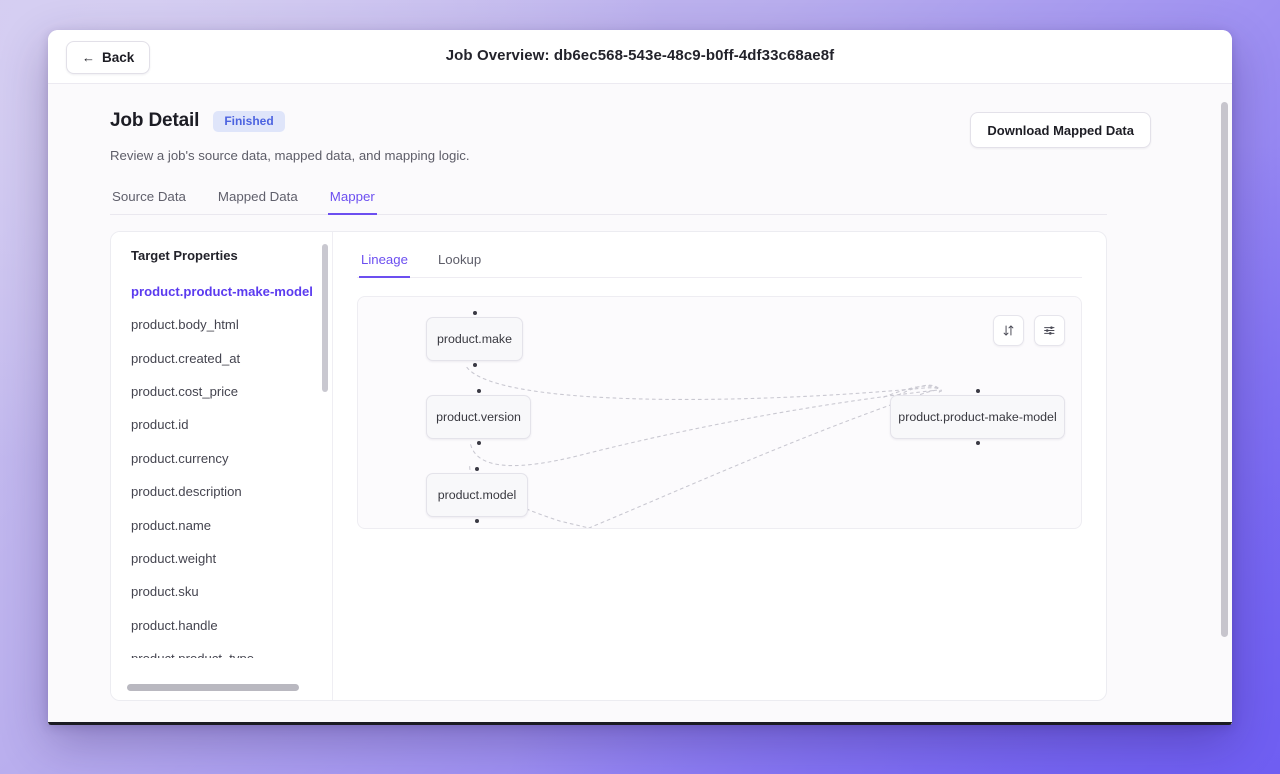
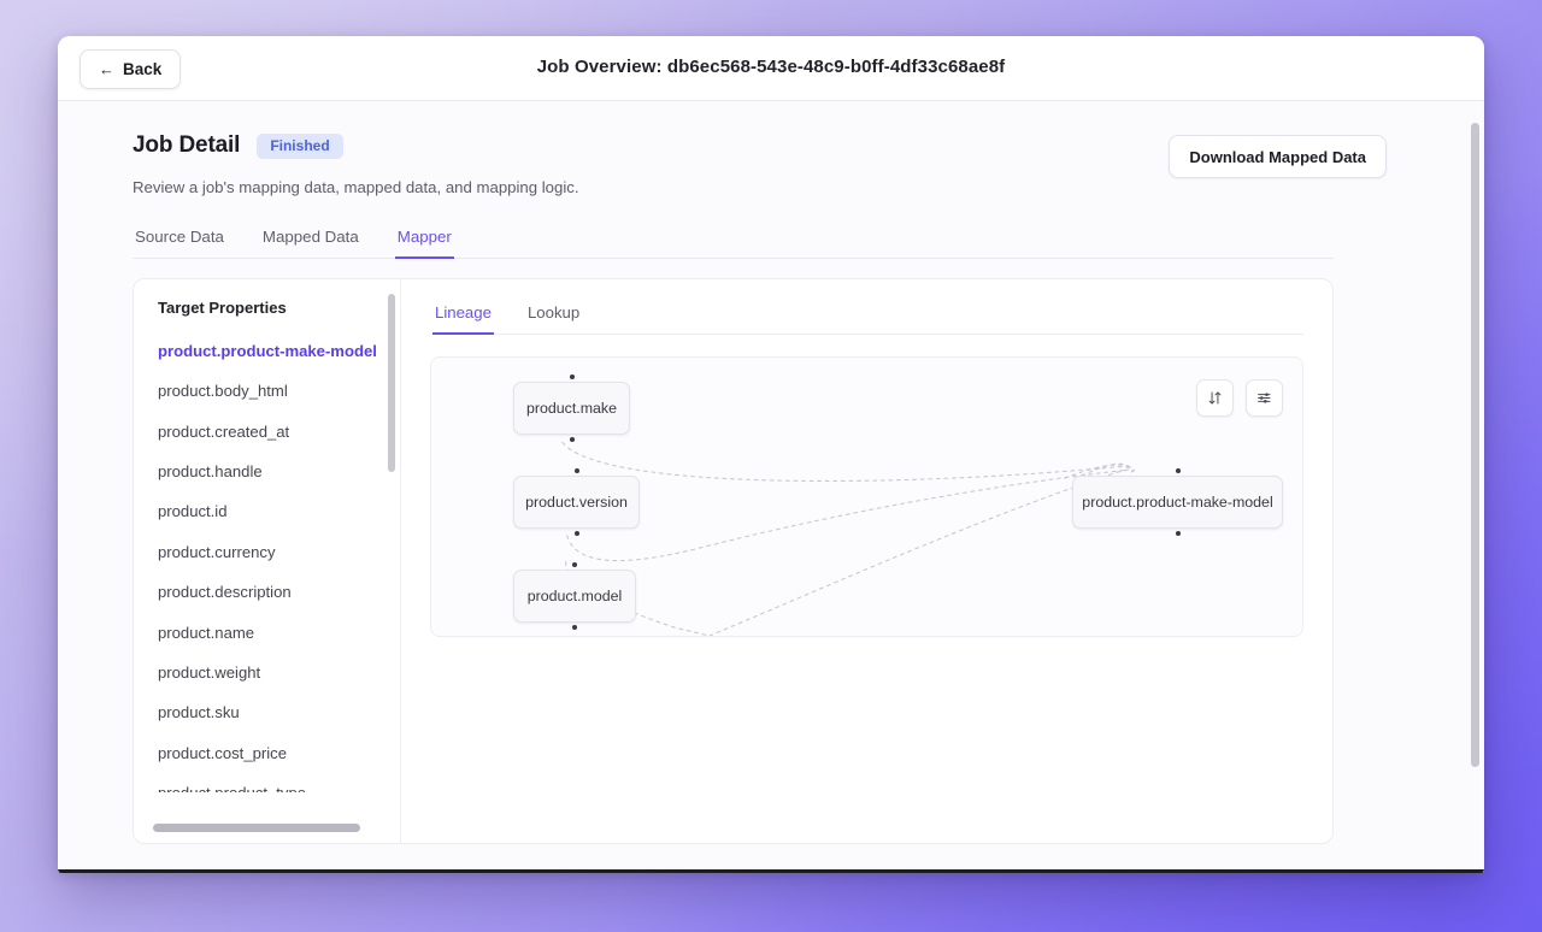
  ←
  Back
  Job Overview: db6ec568-543e-48c9-b0ff-4df33c68ae8f
  Job Detail
  Finished
- Review a job's source data, mapped data, and mapping logic.
+ Review a job's mapping data, mapped data, and mapping logic.
  Download Mapped Data
  Source Data
  Mapped Data
  Mapper
  Target Properties
  product.product-make-model
  product.body_html
  product.created_at
- product.cost_price
+ product.handle
  product.id
  product.currency
  product.description
  product.name
  product.weight
  product.sku
- product.handle
+ product.cost_price
  Lineage
  Lookup
  product.make
  product.version
  product.model
  product.product-make-model
